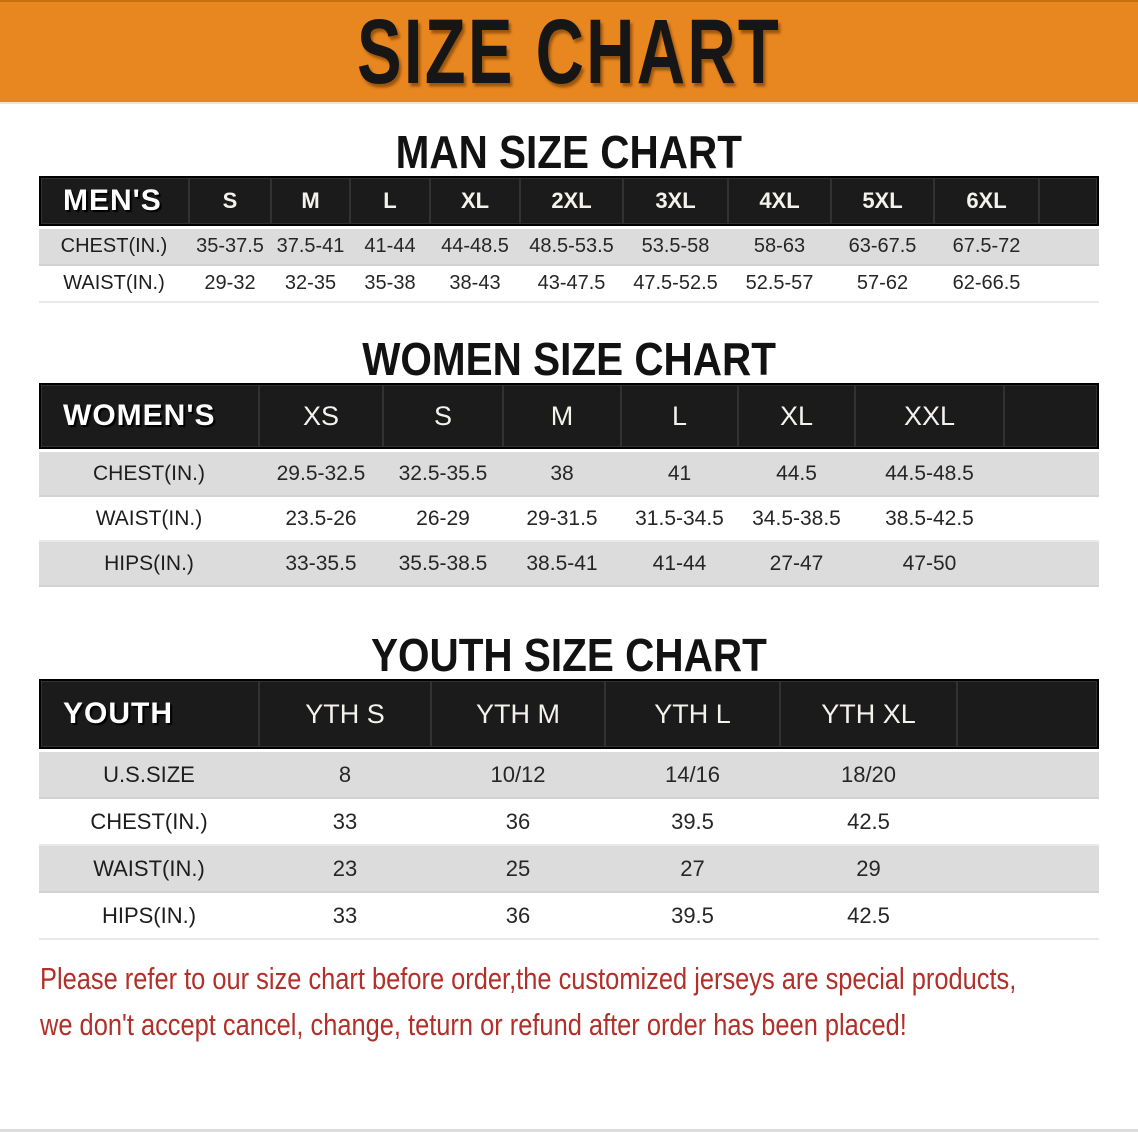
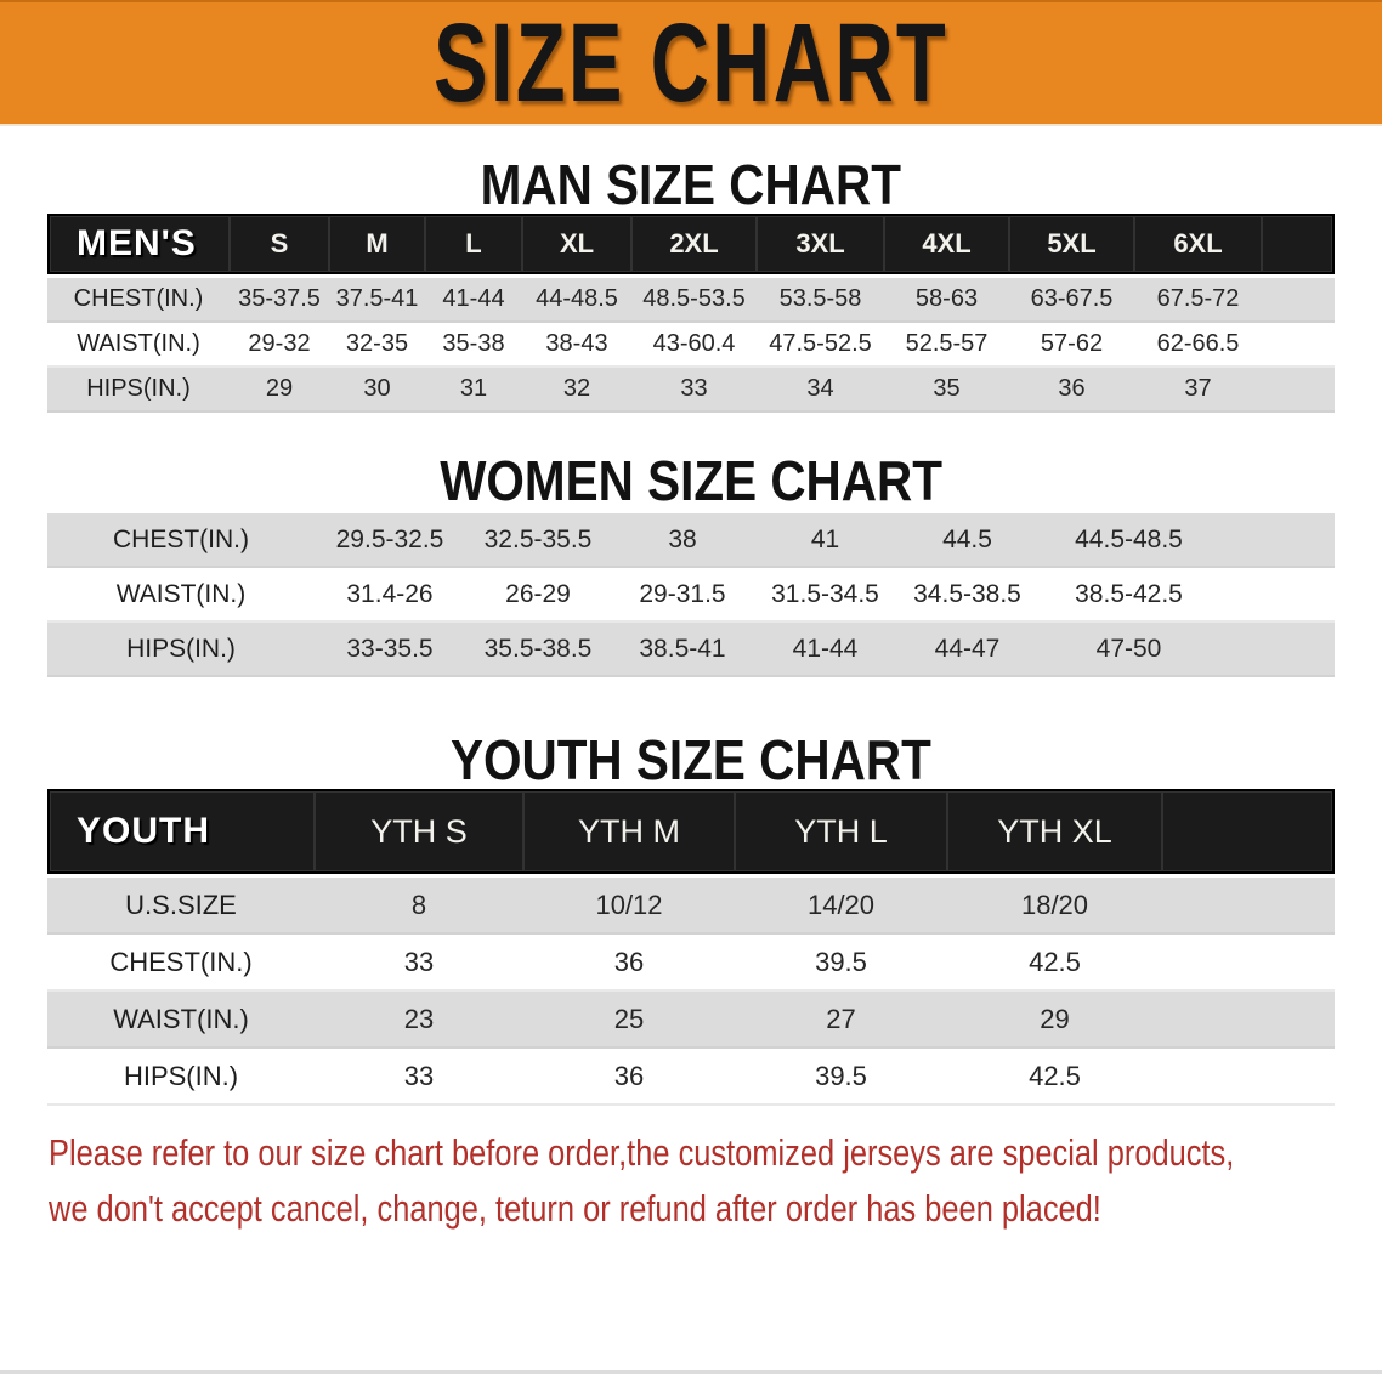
  SIZE CHART
  MAN SIZE CHART
  MEN'S	S	M	L	XL	2XL	3XL	4XL	5XL	6XL
  CHEST(IN.)	35-37.5	37.5-41	41-44	44-48.5	48.5-53.5	53.5-58	58-63	63-67.5	67.5-72
- WAIST(IN.)	29-32	32-35	35-38	38-43	43-47.5	47.5-52.5	52.5-57	57-62	62-66.5
+ WAIST(IN.)	29-32	32-35	35-38	38-43	43-60.4	47.5-52.5	52.5-57	57-62	62-66.5
+ HIPS(IN.)	29	30	31	32	33	34	35	36	37
  WOMEN SIZE CHART
- WOMEN'S	XS	S	M	L	XL	XXL
  CHEST(IN.)	29.5-32.5	32.5-35.5	38	41	44.5	44.5-48.5
- WAIST(IN.)	23.5-26	26-29	29-31.5	31.5-34.5	34.5-38.5	38.5-42.5
+ WAIST(IN.)	31.4-26	26-29	29-31.5	31.5-34.5	34.5-38.5	38.5-42.5
- HIPS(IN.)	33-35.5	35.5-38.5	38.5-41	41-44	27-47	47-50
+ HIPS(IN.)	33-35.5	35.5-38.5	38.5-41	41-44	44-47	47-50
  YOUTH SIZE CHART
  YOUTH	YTH S	YTH M	YTH L	YTH XL
- U.S.SIZE	8	10/12	14/16	18/20
+ U.S.SIZE	8	10/12	14/20	18/20
  CHEST(IN.)	33	36	39.5	42.5
  WAIST(IN.)	23	25	27	29
  HIPS(IN.)	33	36	39.5	42.5
  Please refer to our size chart before order,the customized jerseys are special products,
  we don't accept cancel, change, teturn or refund after order has been placed!
